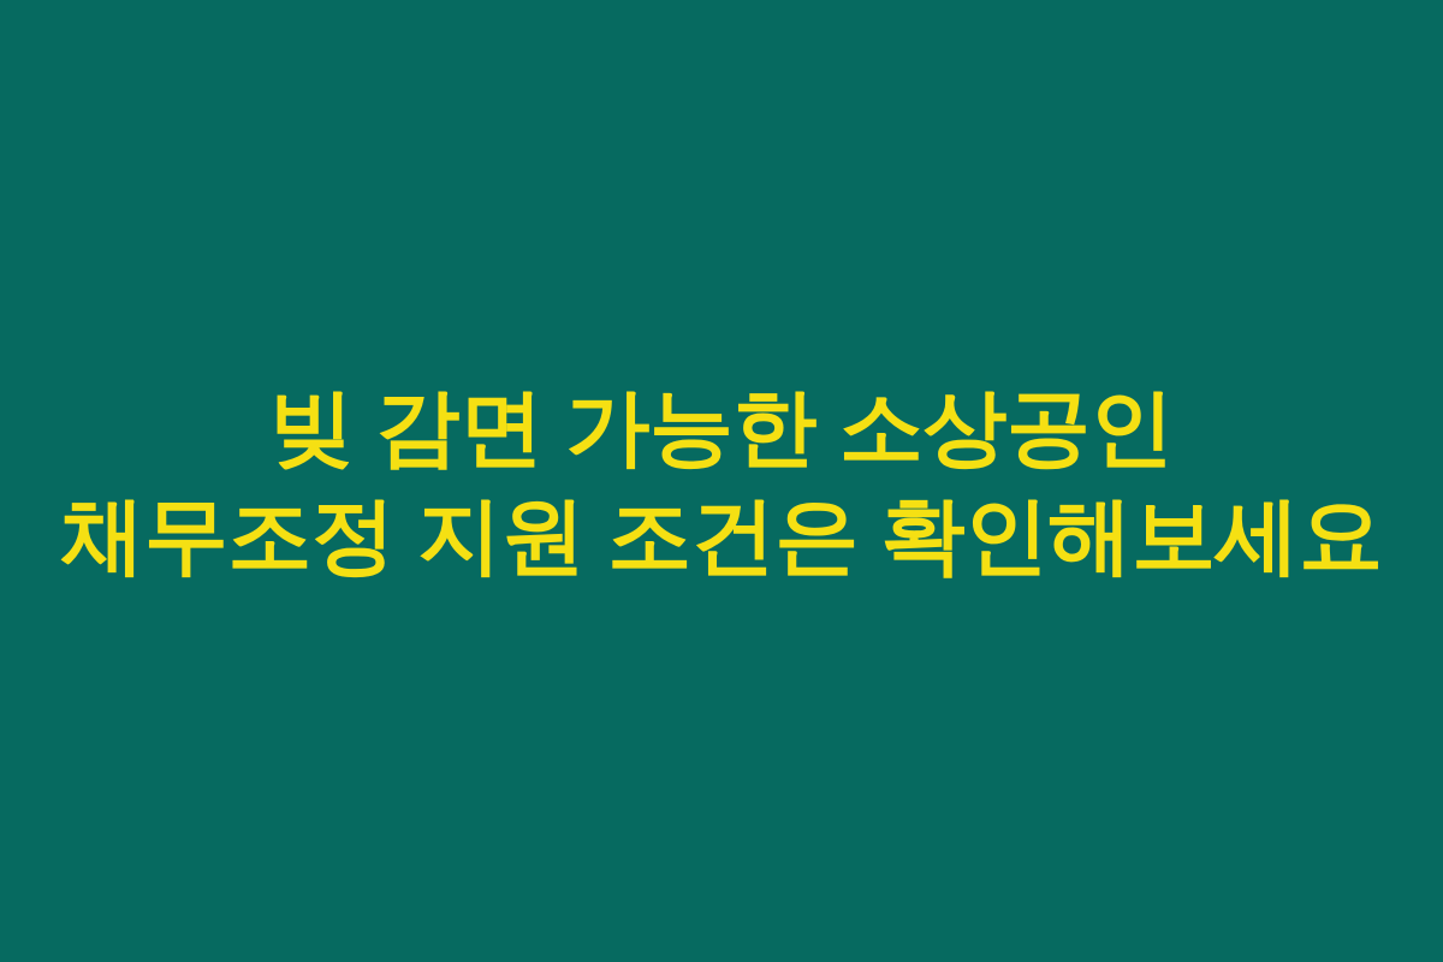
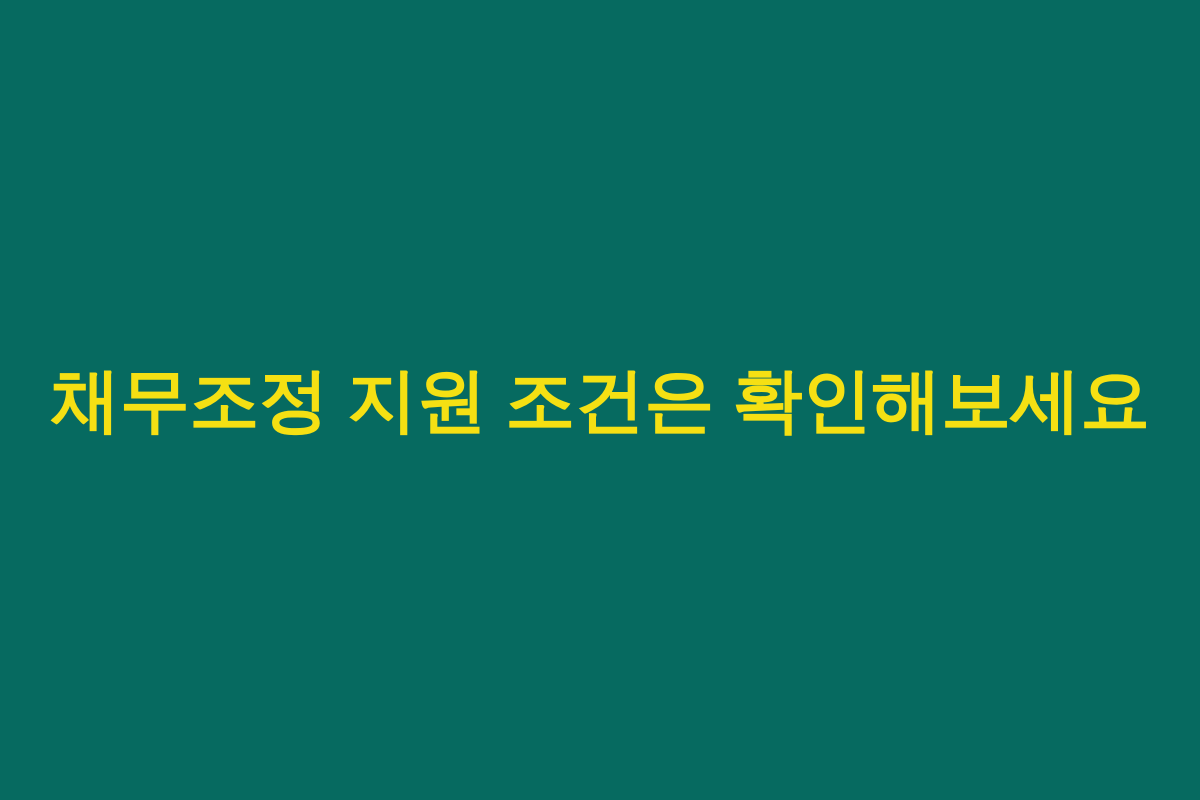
- 빚 감면 가능한 소상공인
  채무조정 지원 조건은 확인해보세요
